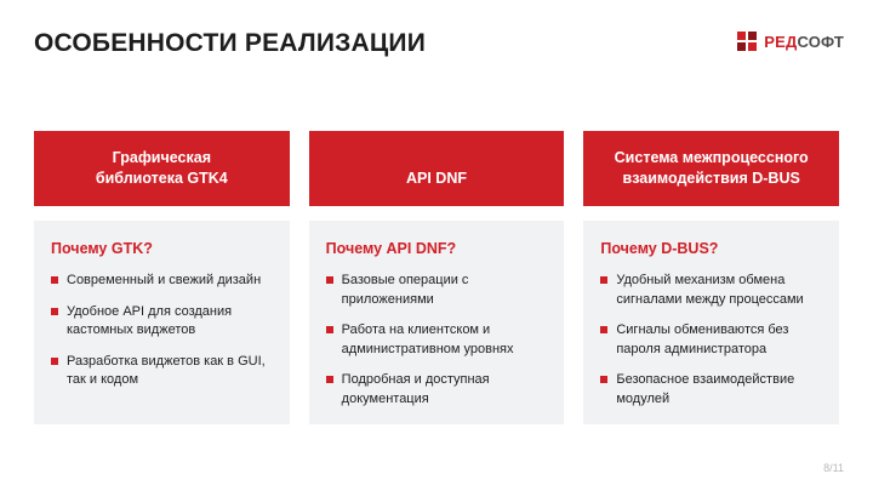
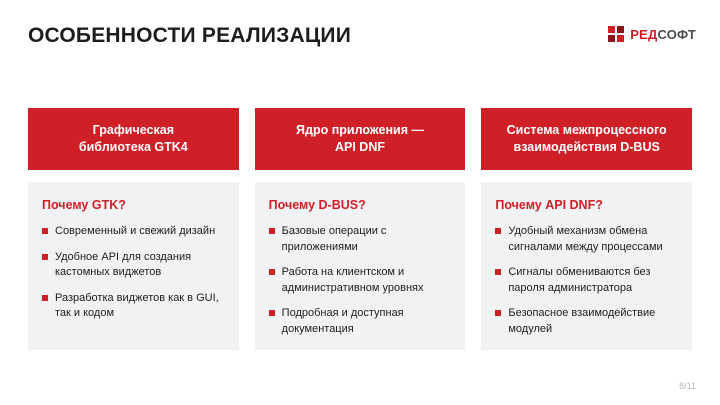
  ОСОБЕННОСТИ РЕАЛИЗАЦИИ
  РЕДСОФТ
  Графическая
  библиотека GTK4
  Почему GTK?
  Современный и свежий дизайн
  Удобное API для создания кастомных виджетов
  Разработка виджетов как в GUI, так и кодом
+ Ядро приложения —
  API DNF
- Почему API DNF?
+ Почему D-BUS?
  Базовые операции с приложениями
  Работа на клиентском и административном уровнях
  Подробная и доступная документация
  Система межпроцессного
  взаимодействия D-BUS
- Почему D-BUS?
+ Почему API DNF?
  Удобный механизм обмена сигналами между процессами
  Сигналы обмениваются без пароля администратора
  Безопасное взаимодействие модулей
  8/11
